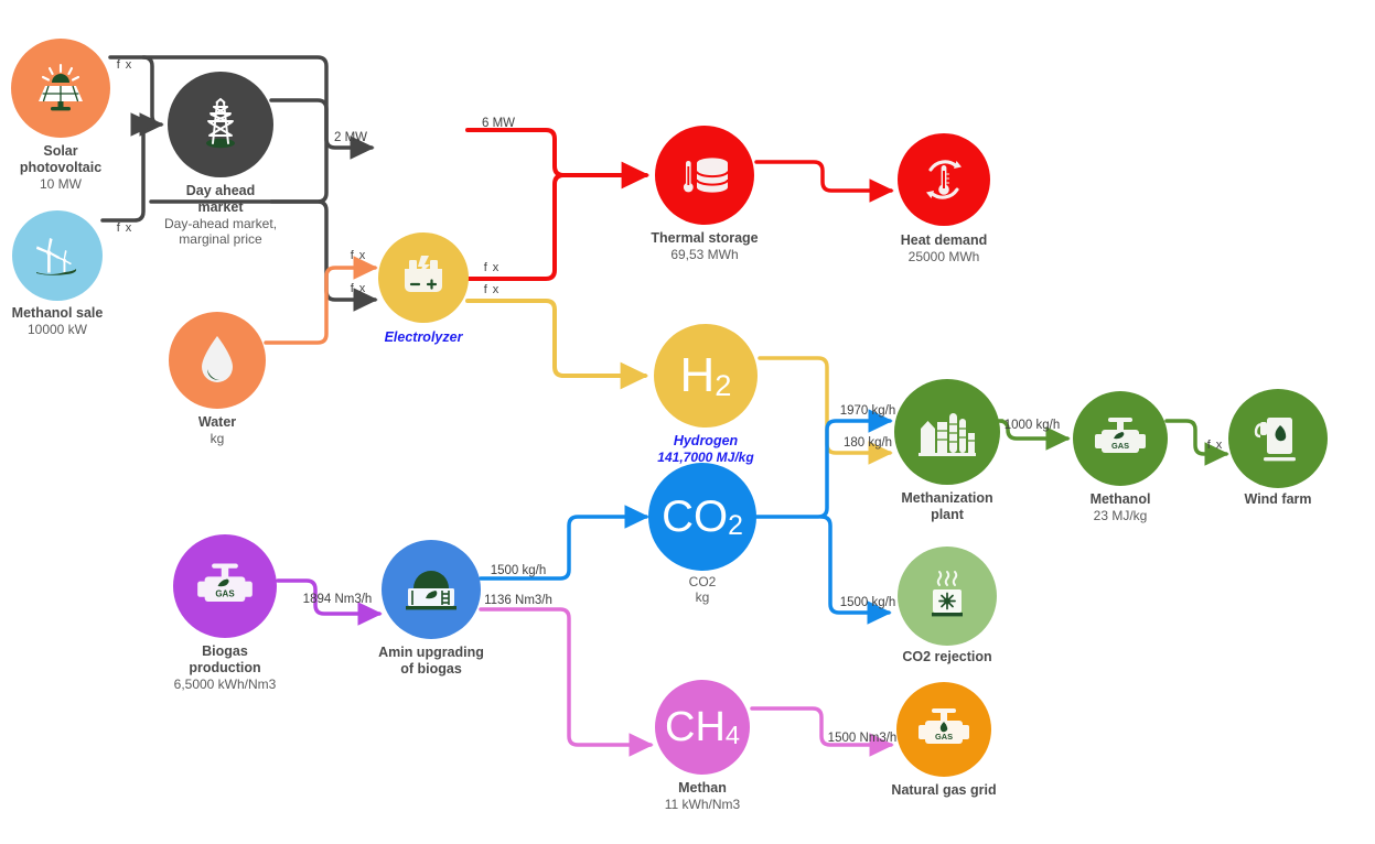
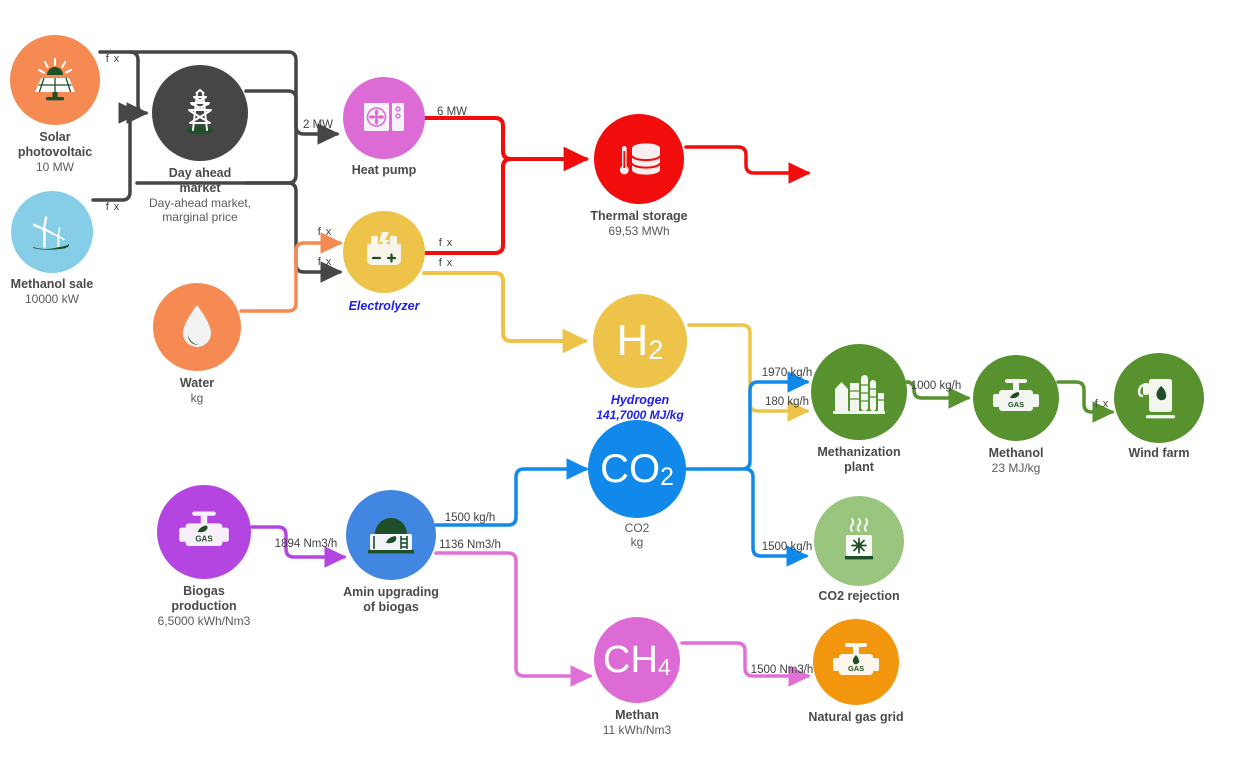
  Solar
  photovoltaic
  10 MW
  Methanol sale
  10000 kW
  Day ahead
  market
  Day-ahead market,
  marginal price
  Water
  kg
+ Heat pump
  Electrolyzer
  Thermal storage
  69,53 MWh
- Heat demand
- 25000 MWh
  H2
  Hydrogen
  141,7000 MJ/kg
  CO2
  CO2
  kg
  Methanization
  plant
  GAS
  Methanol
  23 MJ/kg
  Wind farm
  CO2 rejection
  GAS
  Biogas
  production
  6,5000 kWh/Nm3
  Amin upgrading
  of biogas
  CH4
  Methan
  11 kWh/Nm3
  GAS
  Natural gas grid
  f x
  f x
  2 MW
  6 MW
  f x
  f x
  f x
  f x
  1970 kg/h
  180 kg/h
  1000 kg/h
  f x
  1500 kg/h
  1894 Nm3/h
  1500 kg/h
  1136 Nm3/h
  1500 Nm3/h
